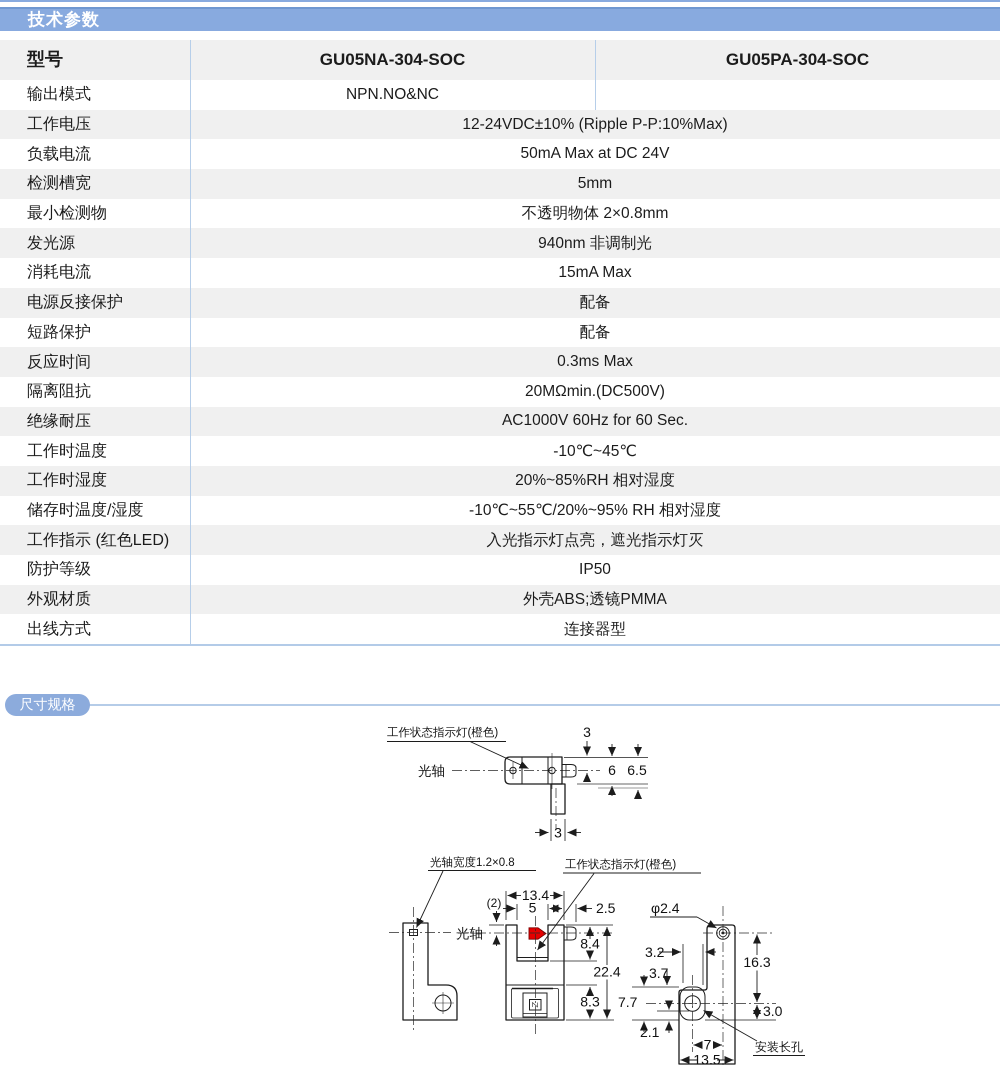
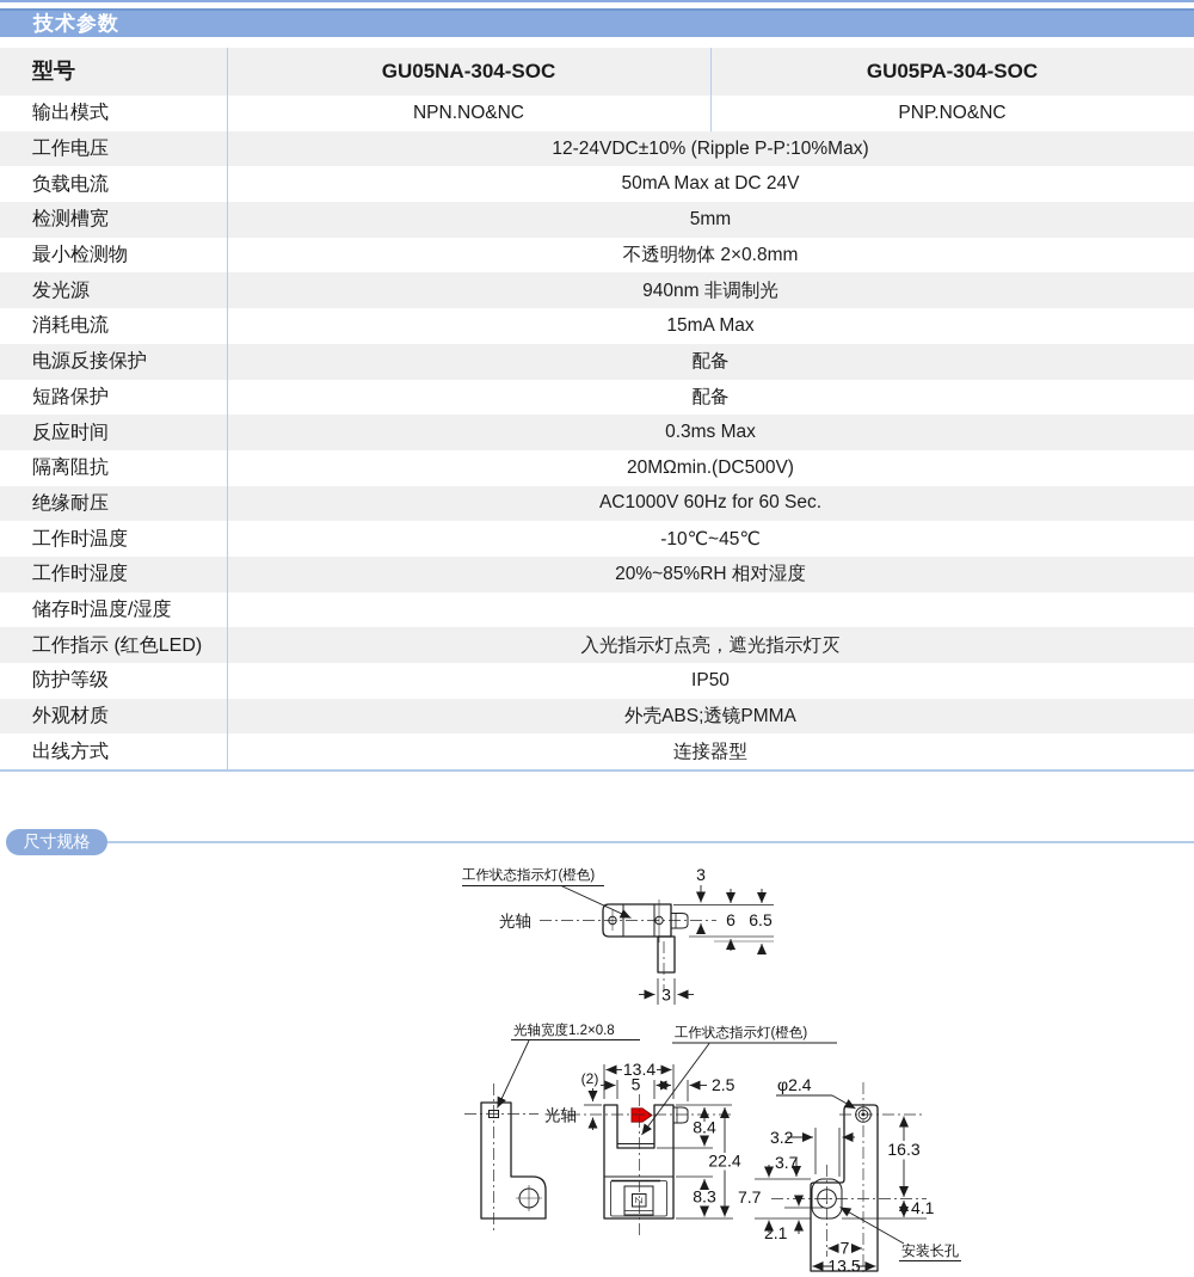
  技术参数
  型号
  GU05NA-304-SOC
  GU05PA-304-SOC
  输出模式
  NPN.NO&NC
+ PNP.NO&NC
  工作电压
  12-24VDC±10% (Ripple P-P:10%Max)
  负载电流
  50mA Max at DC 24V
  检测槽宽
  5mm
  最小检测物
  不透明物体 2×0.8mm
  发光源
  940nm 非调制光
  消耗电流
  15mA Max
  电源反接保护
  配备
  短路保护
  配备
  反应时间
  0.3ms Max
  隔离阻抗
  20MΩmin.(DC500V)
  绝缘耐压
  AC1000V 60Hz for 60 Sec.
  工作时温度
  -10℃~45℃
  工作时湿度
  20%~85%RH 相对湿度
  储存时温度/湿度
- -10℃~55℃/20%~95% RH 相对湿度
  工作指示 (红色LED)
  入光指示灯点亮，遮光指示灯灭
  防护等级
  IP50
  外观材质
  外壳ABS;透镜PMMA
  出线方式
  连接器型
  尺寸规格
  工作状态指示灯(橙色)
  光轴
  3
  6
  6.5
  3
  光轴宽度1.2×0.8
  工作状态指示灯(橙色)
  光轴
  13.4
  5
  (2)
  2.5
  8.4
  22.4
  8.3
  φ2.4
  安装长孔
  3.7
  7.7
  2.1
  16.3
- 3.0
+ 4.1
  7
  13.5
